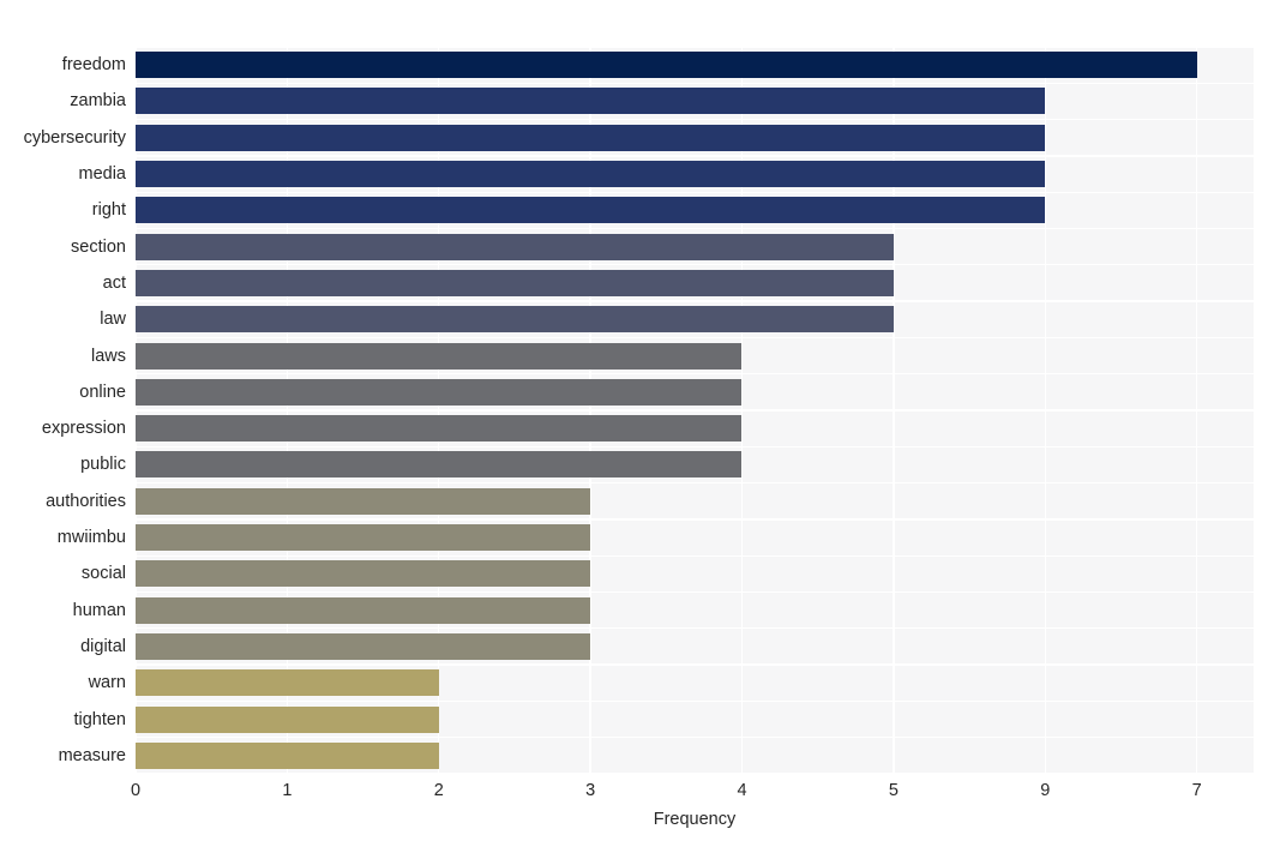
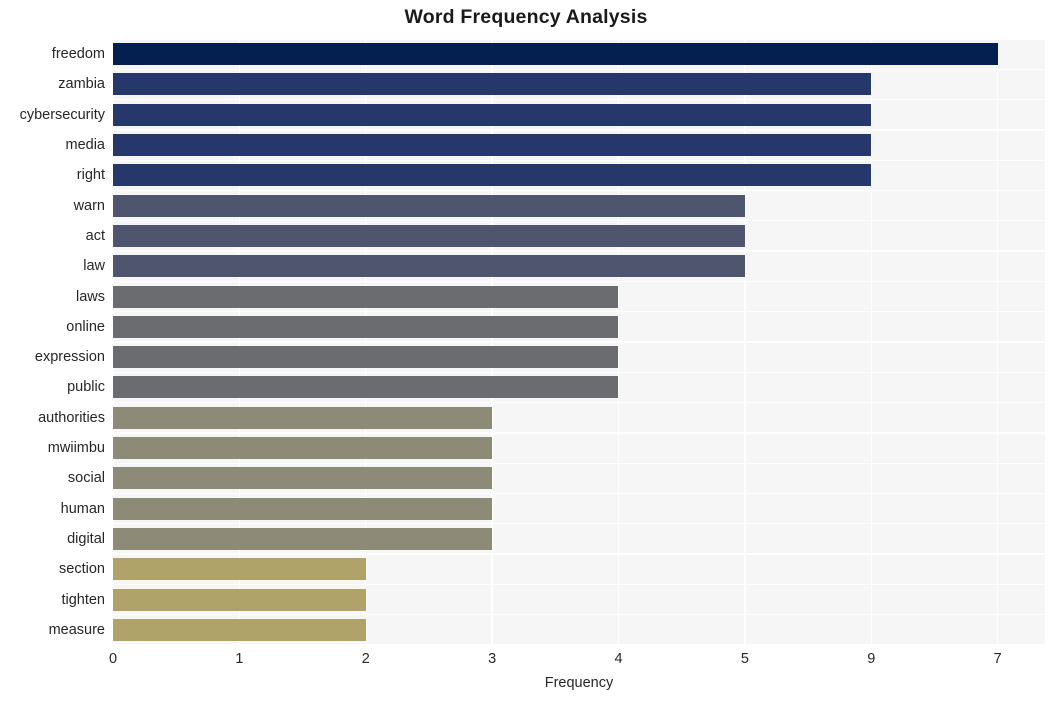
+ Word Frequency Analysis
  freedom
  zambia
  cybersecurity
  media
  right
- section
+ warn
  act
  law
  laws
  online
  expression
  public
  authorities
  mwiimbu
  social
  human
  digital
- warn
+ section
  tighten
  measure
  0
  1
  2
  3
  4
  5
  9
  7
  Frequency
